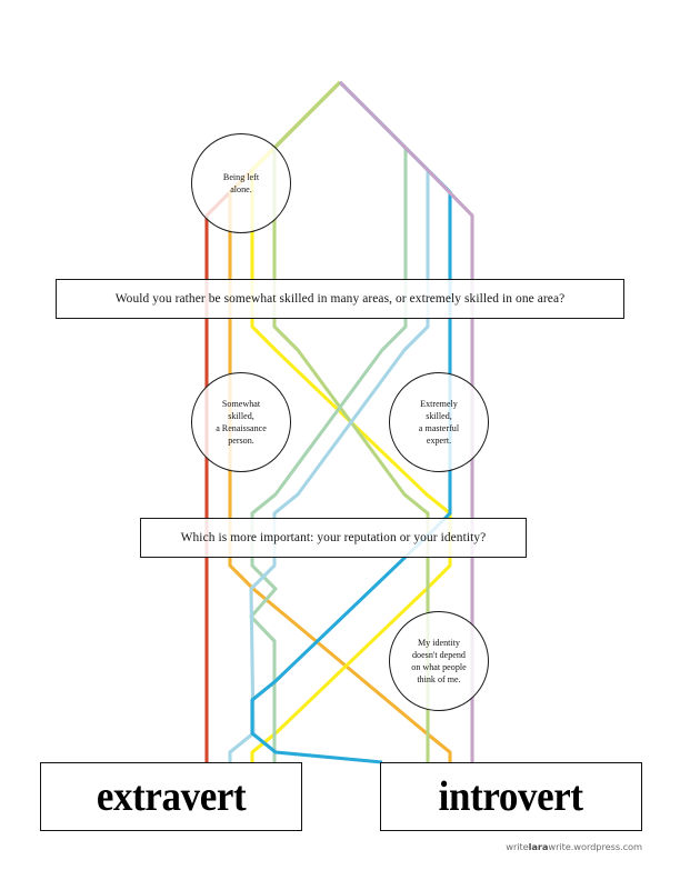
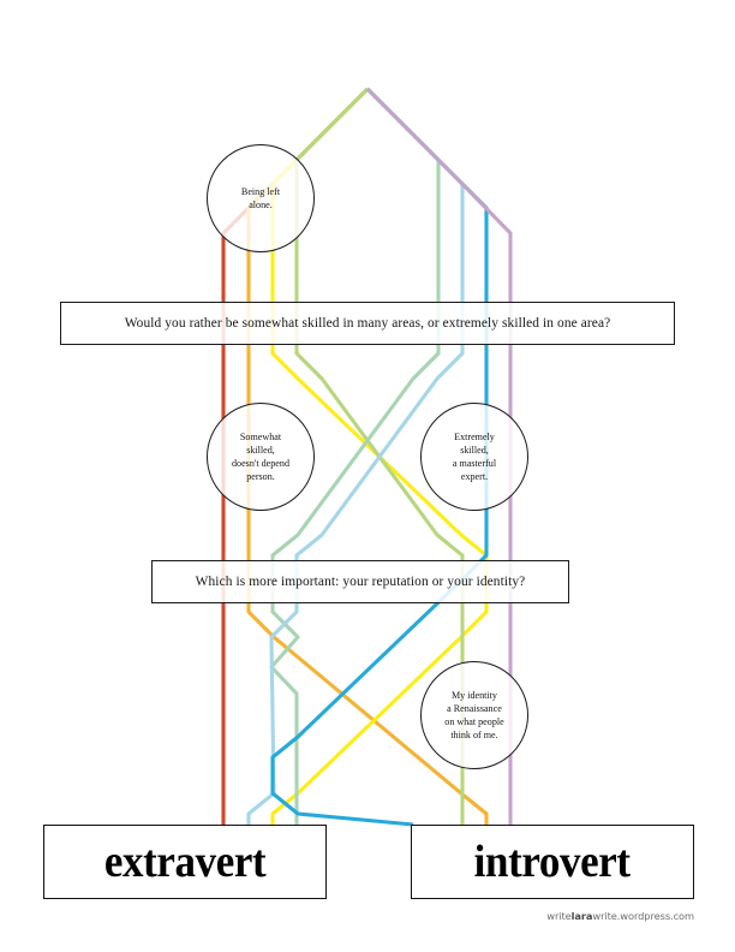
  Being left
  alone.
  Would you rather be somewhat skilled in many areas, or extremely skilled in one area?
  Somewhat
  skilled,
- a Renaissance
+ doesn't depend
  person.
  Extremely
  skilled,
  a masterful
  expert.
  Which is more important: your reputation or your identity?
  My identity
- doesn't depend
+ a Renaissance
  on what people
  think of me.
  extravert
  introvert
  writelarawrite.wordpress.com
